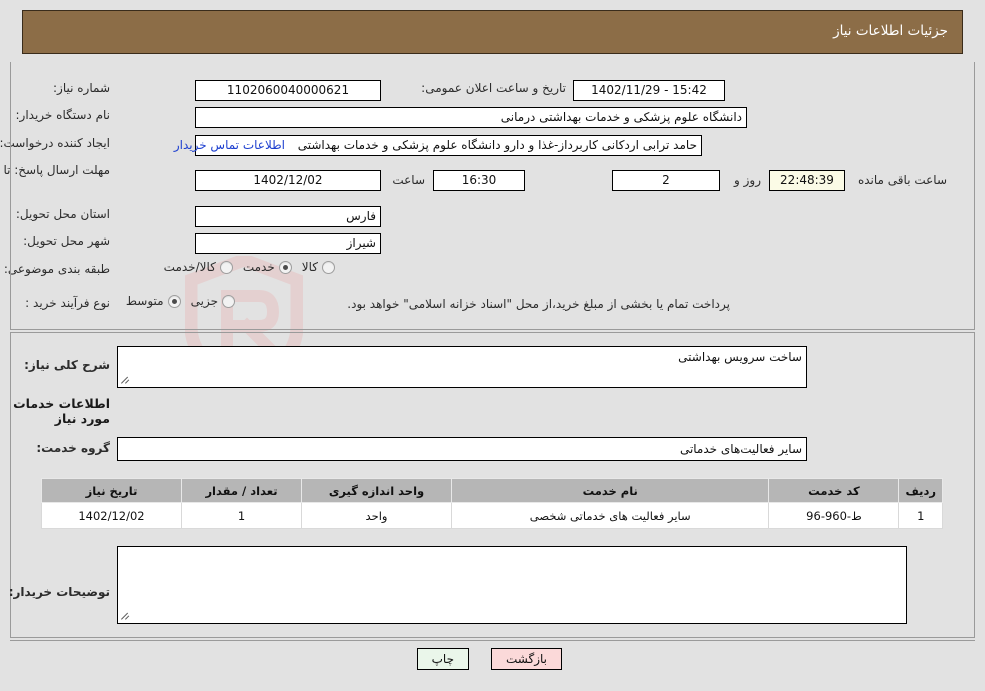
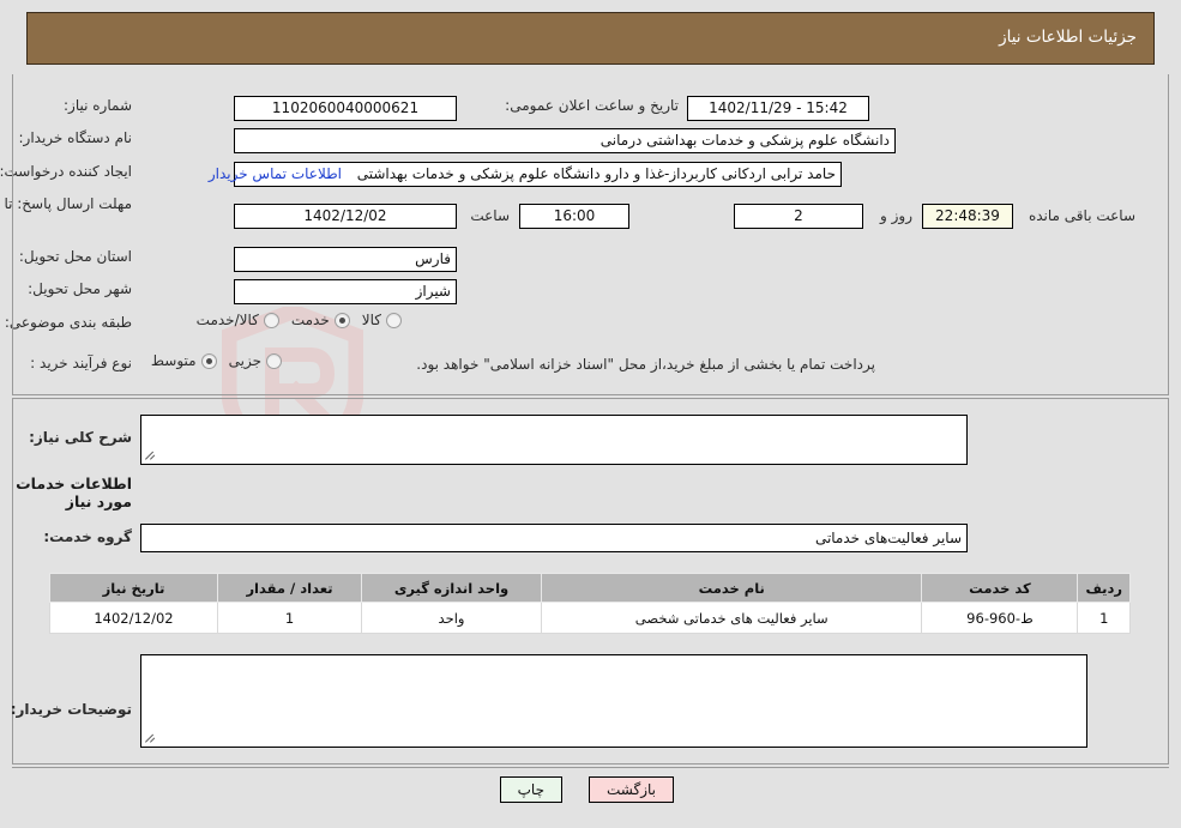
  جزئیات اطلاعات نیاز
  شماره نیاز:
  1102060040000621
  تاریخ و ساعت اعلان عمومی:
  15:42 - 1402/11/29
  نام دستگاه خریدار:
  دانشگاه علوم پزشکی و خدمات بهداشتی درمانی
  ایجاد کننده درخواست:
  حامد ترابی اردکانی کاربرداز-غذا و دارو دانشگاه علوم پزشکی و خدمات بهداشتی
  اطلاعات تماس خریدار
  مهلت ارسال پاسخ: تا
  1402/12/02
  ساعت
- 16:30
+ 16:00
  2
  روز و
  22:48:39
  ساعت باقی مانده
  استان محل تحویل:
  فارس
  شهر محل تحویل:
  شیراز
  طبقه بندی موضوعی:
  کالاخدمتکالا/خدمت
  نوع فرآیند خرید :
  جزییمتوسط
  پرداخت تمام یا بخشی از مبلغ خرید،از محل "اسناد خزانه اسلامی" خواهد بود.
  شرح کلی نیاز:
- ساخت سرویس بهداشتی
  اطلاعات خدمات مورد نیاز
  گروه خدمت:
  سایر فعالیت‌های خدماتی
  ردیف	کد خدمت	نام خدمت	واحد اندازه گیری	تعداد / مقدار	تاریخ نیاز
  1	ط-960-96	سایر فعالیت های خدماتی شخصی	واحد	1	1402/12/02
  توضیحات خریدار:
  چاپ
  بازگشت
